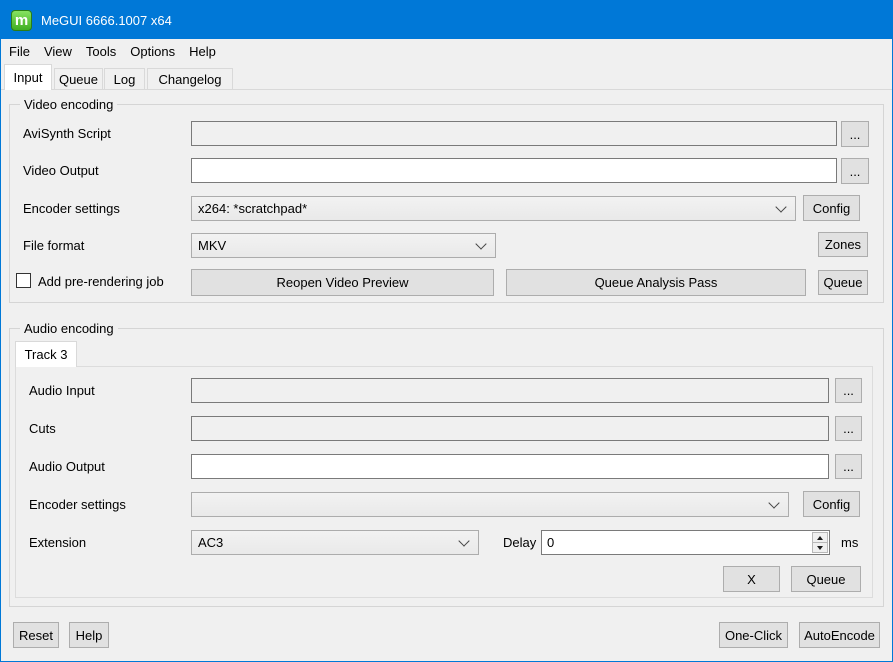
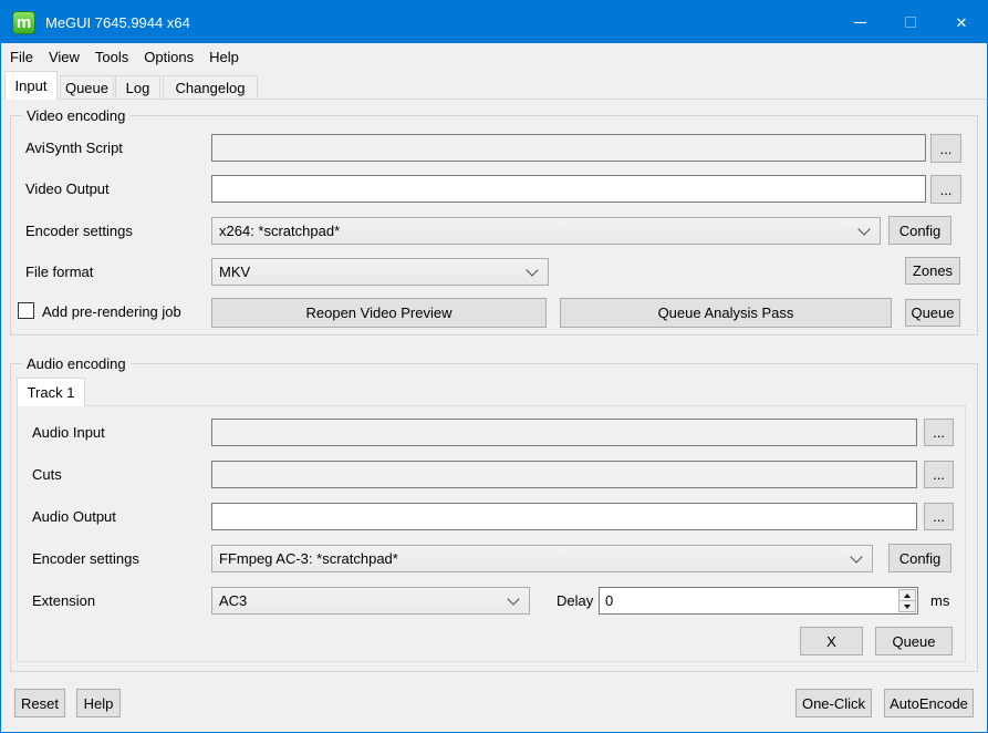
  m
- MeGUI 6666.1007 x64
+ MeGUI 7645.9944 x64
+ ✕
  File
  View
  Tools
  Options
  Help
  Input
  Queue
  Log
  Changelog
  Video encoding
  AviSynth Script
  ...
  Video Output
  ...
  Encoder settings
  x264: *scratchpad*
  Config
  File format
  MKV
  Zones
  Add pre-rendering job
  Reopen Video Preview
  Queue Analysis Pass
  Queue
  Audio encoding
- Track 3
+ Track 1
  Audio Input
  ...
  Cuts
  ...
  Audio Output
  ...
  Encoder settings
+ FFmpeg AC-3: *scratchpad*
  Config
  Extension
  AC3
  Delay
  0
  ms
  X
  Queue
  Reset
  Help
  One-Click
  AutoEncode
